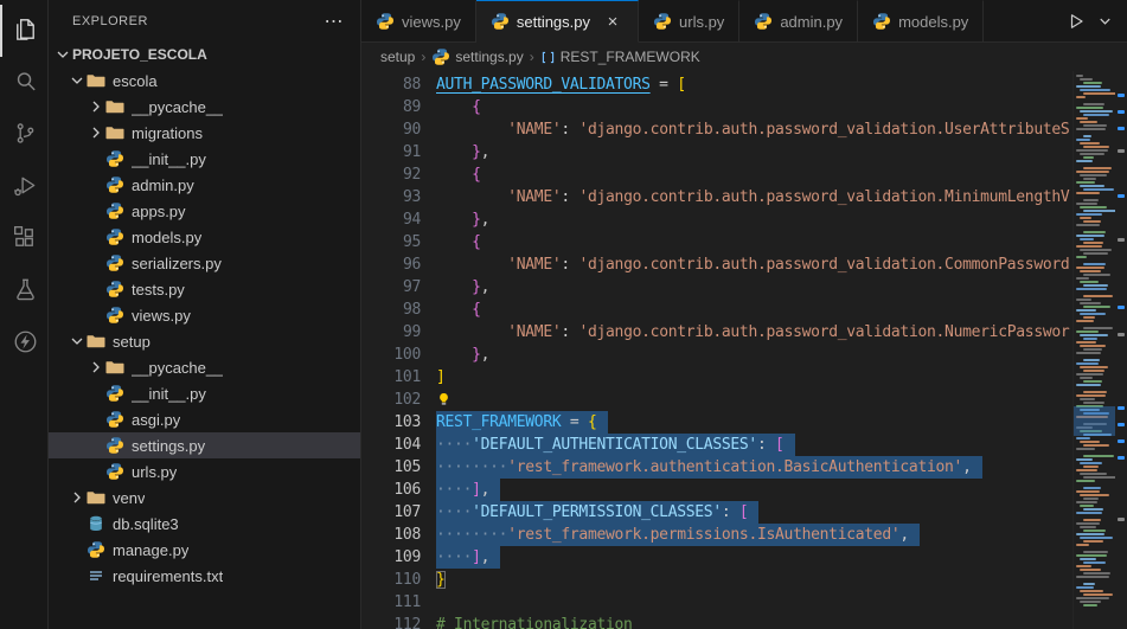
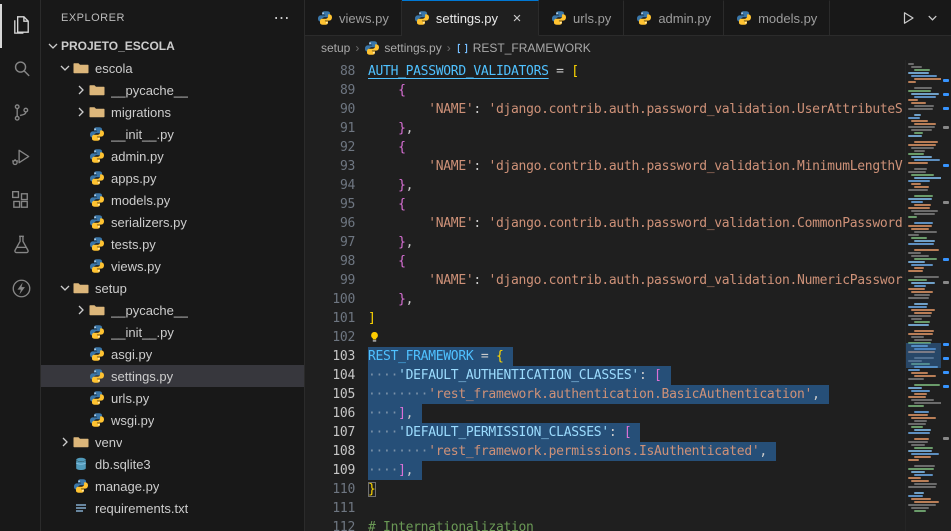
  EXPLORER
  ⋯
  PROJETO_ESCOLA
  escola
  __pycache__
  migrations
  __init__.py
  admin.py
  apps.py
  models.py
  serializers.py
  tests.py
  views.py
  setup
  __pycache__
  __init__.py
  asgi.py
  settings.py
  urls.py
+ wsgi.py
  venv
  db.sqlite3
  manage.py
  requirements.txt
  views.py
  settings.py
  ×
  urls.py
  admin.py
  models.py
  setup
  ›
  settings.py
  ›
  REST_FRAMEWORK
  88
  AUTH_PASSWORD_VALIDATORS = [
  89
  {
  90
  'NAME': 'django.contrib.auth.password_validation.UserAttributeS
  91
  },
  92
  {
  93
  'NAME': 'django.contrib.auth.password_validation.MinimumLengthV
  94
  },
  95
  {
  96
  'NAME': 'django.contrib.auth.password_validation.CommonPassword
  97
  },
  98
  {
  99
  'NAME': 'django.contrib.auth.password_validation.NumericPasswor
  100
  },
  101
  ]
  102
  103
  REST_FRAMEWORK = {
  104
  ····'DEFAULT_AUTHENTICATION_CLASSES': [
  105
  ········'rest_framework.authentication.BasicAuthentication',
  106
  ····],
  107
  ····'DEFAULT_PERMISSION_CLASSES': [
  108
  ········'rest_framework.permissions.IsAuthenticated',
  109
  ····],
  110
  }
  111
  112
  # Internationalization
